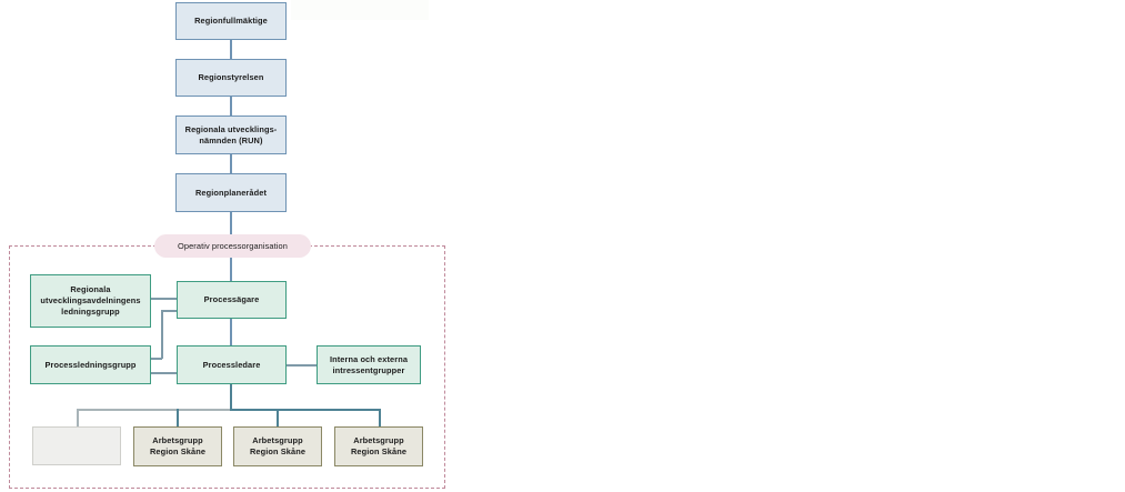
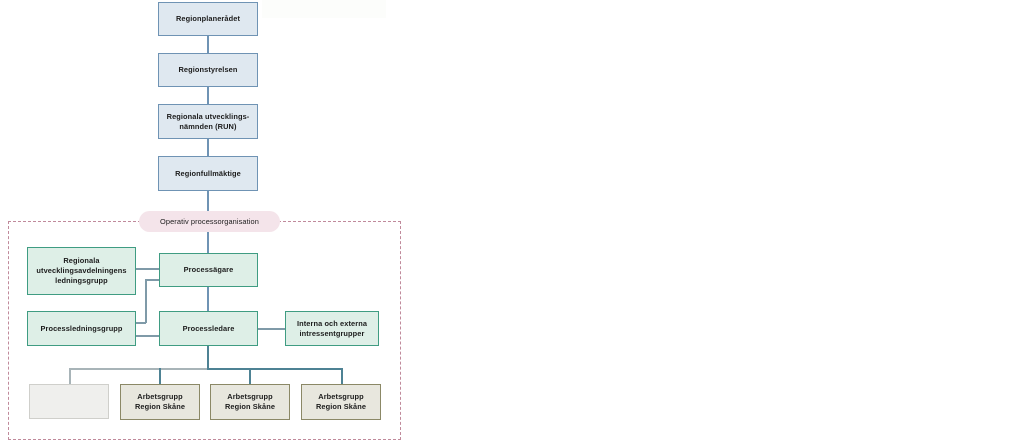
- Regionfullmäktige
+ Regionplanerådet
  Regionstyrelsen
  Regionala utvecklings-
  nämnden (RUN)
- Regionplanerådet
+ Regionfullmäktige
  Operativ processorganisation
  Regionala
  utvecklingsavdelningens
  ledningsgrupp
  Processägare
  Processledningsgrupp
  Processledare
  Interna och externa
  intressentgrupper
  Arbetsgrupp
  Region Skåne
  Arbetsgrupp
  Region Skåne
  Arbetsgrupp
  Region Skåne
